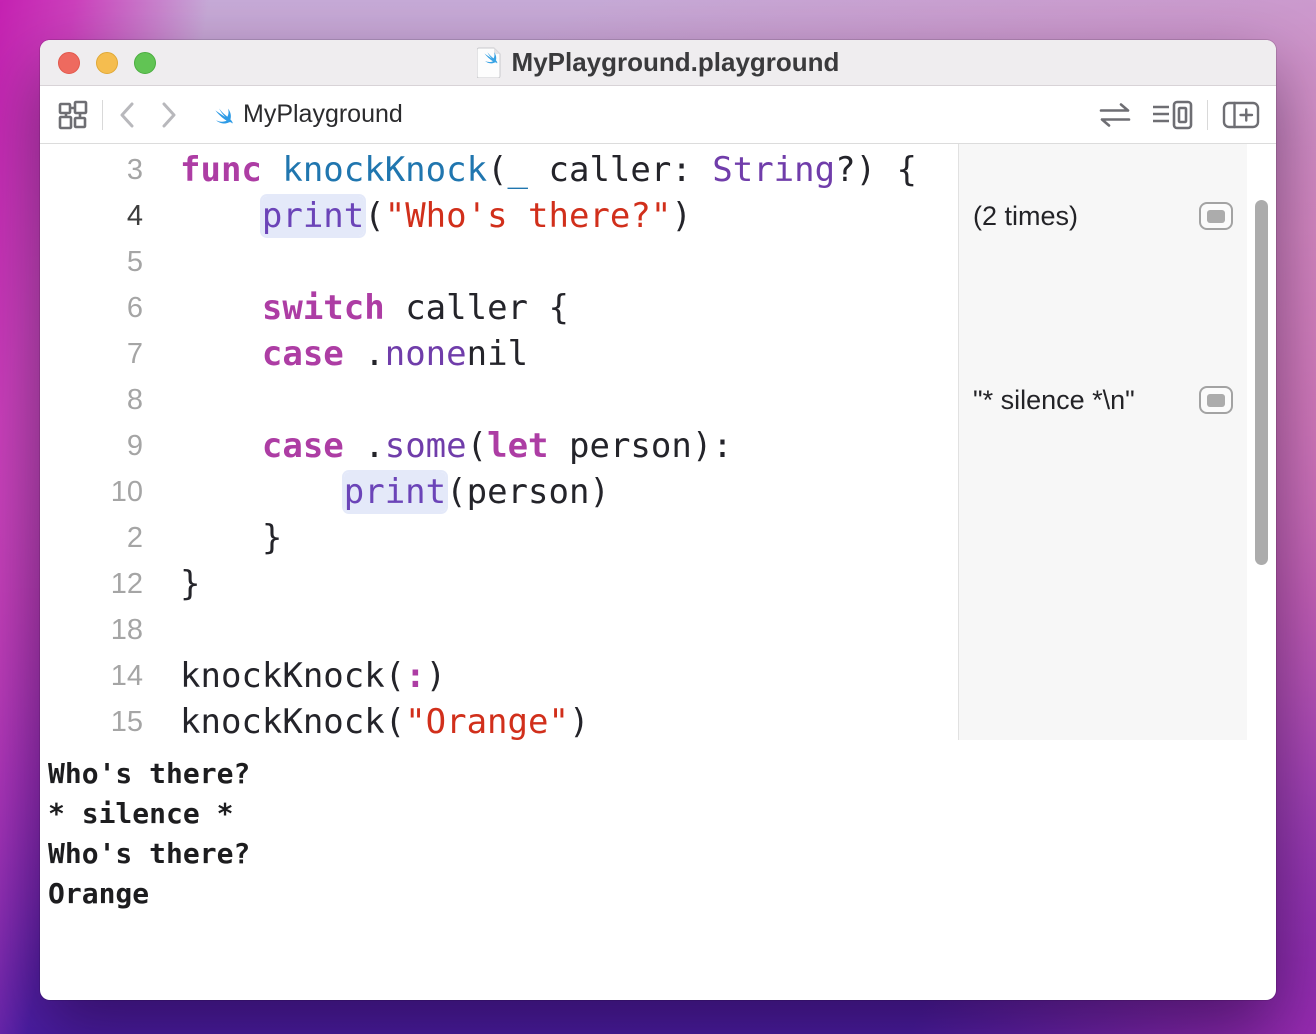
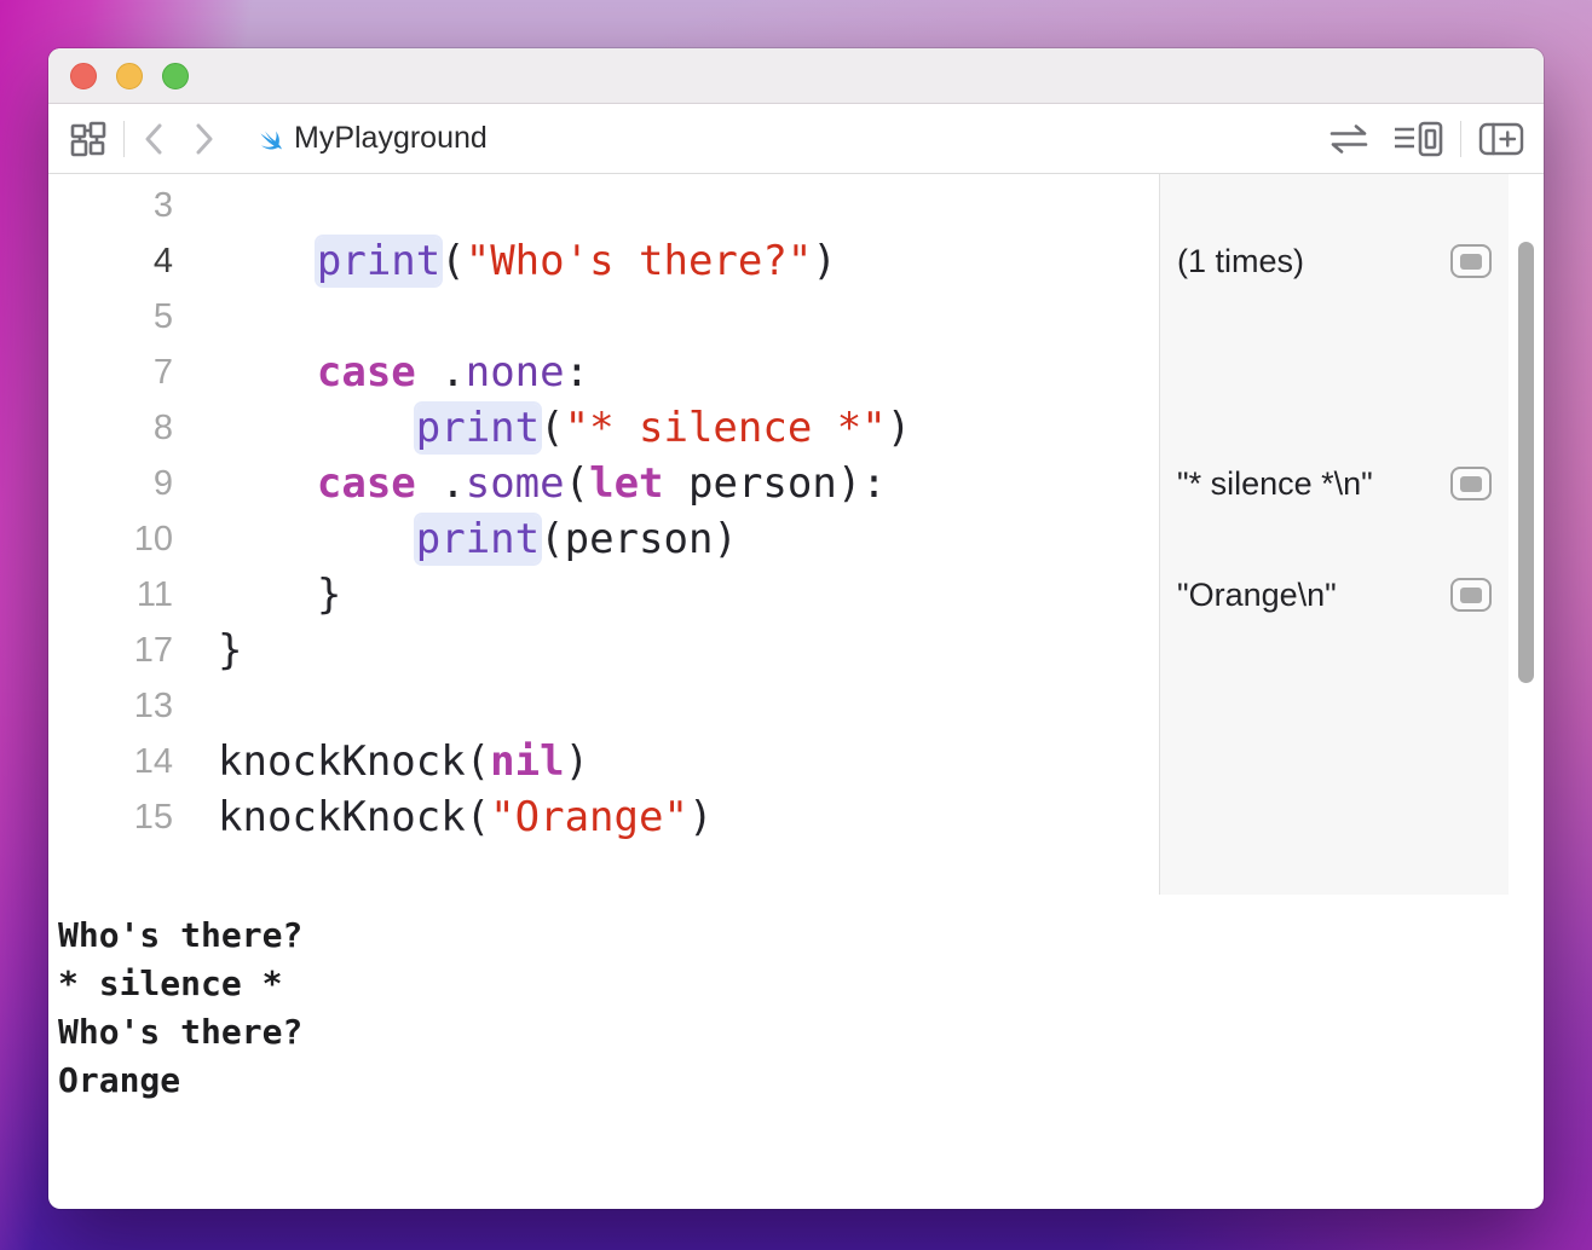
- MyPlayground.playground
  MyPlayground
  3
- func knockKnock(_ caller: String?) {
  4
  print("Who's there?")
  5
- 6
- switch caller {
  7
- case .nonenil
+ case .none:
  8
+ print("* silence *")
  9
  case .some(let person):
  10
  print(person)
- 2
+ 11
  }
- 12
+ 17
  }
- 18
+ 13
  14
- knockKnock(:)
+ knockKnock(nil)
  15
  knockKnock("Orange")
- (2 times)
+ (1 times)
  "* silence *\n"
+ "Orange\n"
  Who's there?
  * silence *
  Who's there?
  Orange
